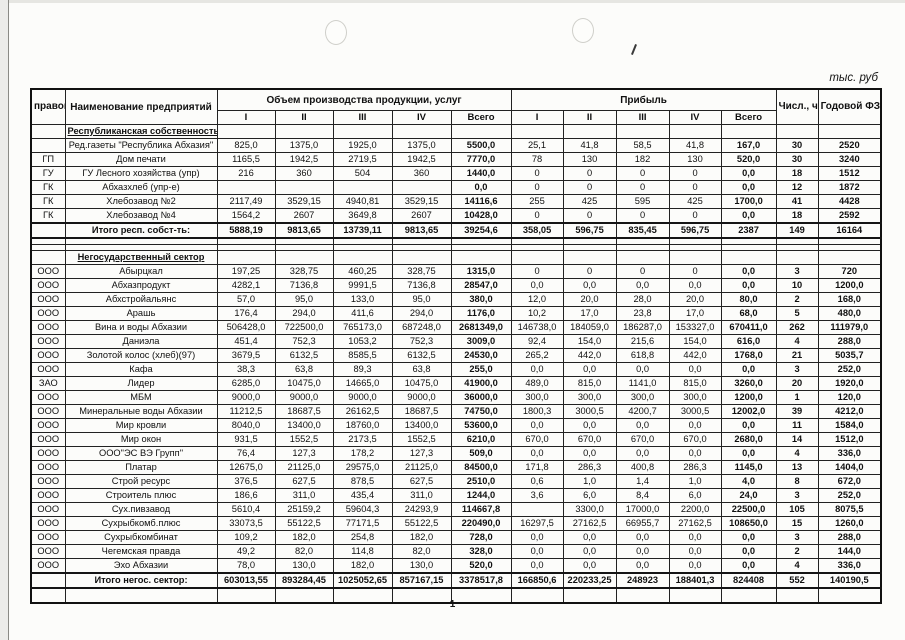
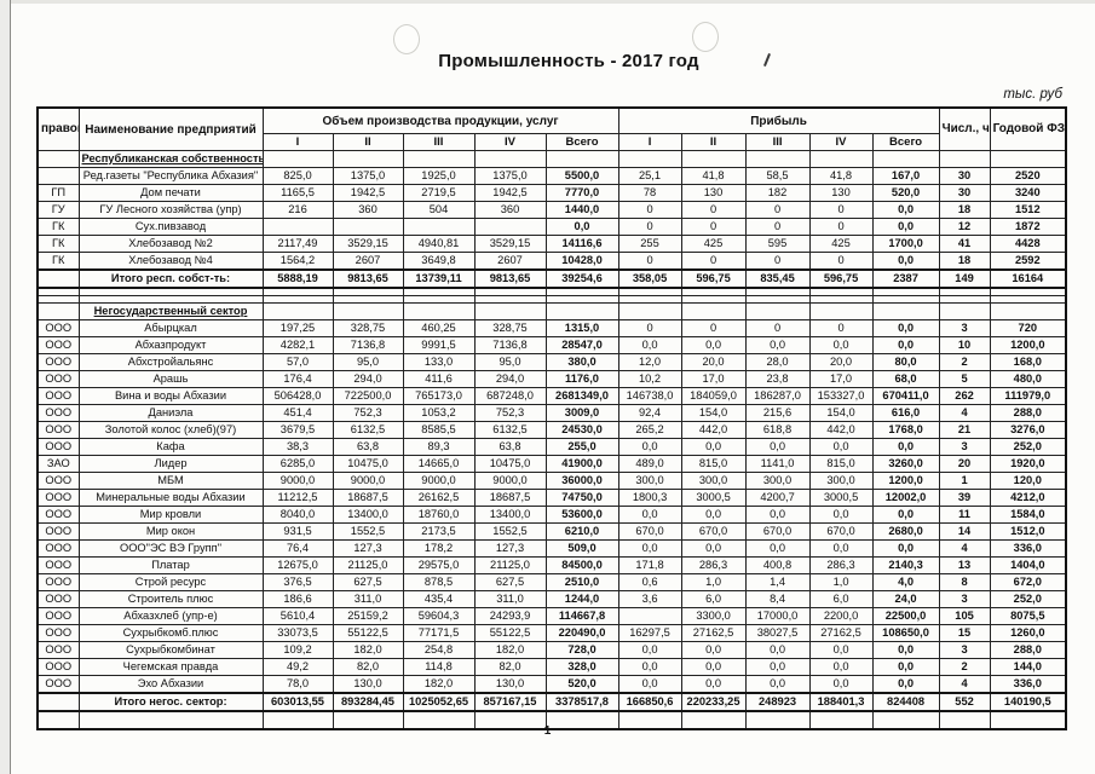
+ Промышленность - 2017 год
  тыс. руб
  право	Наименование предприятий	Объем производства продукции, услуг	Прибыль	Числ., ч	Годовой ФЗ
  I	II	III	IV	Всего	I	II	III	IV	Всего
  	Республиканская собственность
  	Ред.газеты "Республика Абхазия"	825,0	1375,0	1925,0	1375,0	5500,0	25,1	41,8	58,5	41,8	167,0	30	2520
  ГП	Дом печати	1165,5	1942,5	2719,5	1942,5	7770,0	78	130	182	130	520,0	30	3240
  ГУ	ГУ Лесного хозяйства (упр)	216	360	504	360	1440,0	0	0	0	0	0,0	18	1512
- ГК	Абхазхлеб (упр-е)					0,0	0	0	0	0	0,0	12	1872
+ ГК	Сух.пивзавод					0,0	0	0	0	0	0,0	12	1872
  ГК	Хлебозавод №2	2117,49	3529,15	4940,81	3529,15	14116,6	255	425	595	425	1700,0	41	4428
  ГК	Хлебозавод №4	1564,2	2607	3649,8	2607	10428,0	0	0	0	0	0,0	18	2592
  	Итого респ. собст-ть:	5888,19	9813,65	13739,11	9813,65	39254,6	358,05	596,75	835,45	596,75	2387	149	16164
  	Негосударственный сектор
  ООО	Абырцкал	197,25	328,75	460,25	328,75	1315,0	0	0	0	0	0,0	3	720
  ООО	Абхазпродукт	4282,1	7136,8	9991,5	7136,8	28547,0	0,0	0,0	0,0	0,0	0,0	10	1200,0
  ООО	Абхстройальянс	57,0	95,0	133,0	95,0	380,0	12,0	20,0	28,0	20,0	80,0	2	168,0
  ООО	Арашь	176,4	294,0	411,6	294,0	1176,0	10,2	17,0	23,8	17,0	68,0	5	480,0
  ООО	Вина и воды Абхазии	506428,0	722500,0	765173,0	687248,0	2681349,0	146738,0	184059,0	186287,0	153327,0	670411,0	262	111979,0
  ООО	Даниэла	451,4	752,3	1053,2	752,3	3009,0	92,4	154,0	215,6	154,0	616,0	4	288,0
- ООО	Золотой колос (хлеб)(97)	3679,5	6132,5	8585,5	6132,5	24530,0	265,2	442,0	618,8	442,0	1768,0	21	5035,7
+ ООО	Золотой колос (хлеб)(97)	3679,5	6132,5	8585,5	6132,5	24530,0	265,2	442,0	618,8	442,0	1768,0	21	3276,0
  ООО	Кафа	38,3	63,8	89,3	63,8	255,0	0,0	0,0	0,0	0,0	0,0	3	252,0
  ЗАО	Лидер	6285,0	10475,0	14665,0	10475,0	41900,0	489,0	815,0	1141,0	815,0	3260,0	20	1920,0
  ООО	МБМ	9000,0	9000,0	9000,0	9000,0	36000,0	300,0	300,0	300,0	300,0	1200,0	1	120,0
  ООО	Минеральные воды Абхазии	11212,5	18687,5	26162,5	18687,5	74750,0	1800,3	3000,5	4200,7	3000,5	12002,0	39	4212,0
  ООО	Мир кровли	8040,0	13400,0	18760,0	13400,0	53600,0	0,0	0,0	0,0	0,0	0,0	11	1584,0
  ООО	Мир окон	931,5	1552,5	2173,5	1552,5	6210,0	670,0	670,0	670,0	670,0	2680,0	14	1512,0
  ООО	ООО"ЭС ВЭ Групп"	76,4	127,3	178,2	127,3	509,0	0,0	0,0	0,0	0,0	0,0	4	336,0
- ООО	Платар	12675,0	21125,0	29575,0	21125,0	84500,0	171,8	286,3	400,8	286,3	1145,0	13	1404,0
+ ООО	Платар	12675,0	21125,0	29575,0	21125,0	84500,0	171,8	286,3	400,8	286,3	2140,3	13	1404,0
  ООО	Строй ресурс	376,5	627,5	878,5	627,5	2510,0	0,6	1,0	1,4	1,0	4,0	8	672,0
  ООО	Строитель плюс	186,6	311,0	435,4	311,0	1244,0	3,6	6,0	8,4	6,0	24,0	3	252,0
- ООО	Сух.пивзавод	5610,4	25159,2	59604,3	24293,9	114667,8		3300,0	17000,0	2200,0	22500,0	105	8075,5
+ ООО	Абхазхлеб (упр-е)	5610,4	25159,2	59604,3	24293,9	114667,8		3300,0	17000,0	2200,0	22500,0	105	8075,5
- ООО	Сухрыбкомб.плюс	33073,5	55122,5	77171,5	55122,5	220490,0	16297,5	27162,5	66955,7	27162,5	108650,0	15	1260,0
+ ООО	Сухрыбкомб.плюс	33073,5	55122,5	77171,5	55122,5	220490,0	16297,5	27162,5	38027,5	27162,5	108650,0	15	1260,0
  ООО	Сухрыбкомбинат	109,2	182,0	254,8	182,0	728,0	0,0	0,0	0,0	0,0	0,0	3	288,0
  ООО	Чегемская правда	49,2	82,0	114,8	82,0	328,0	0,0	0,0	0,0	0,0	0,0	2	144,0
  ООО	Эхо Абхазии	78,0	130,0	182,0	130,0	520,0	0,0	0,0	0,0	0,0	0,0	4	336,0
  	Итого негос. сектор:	603013,55	893284,45	1025052,65	857167,15	3378517,8	166850,6	220233,25	248923	188401,3	824408	552	140190,5
  1
